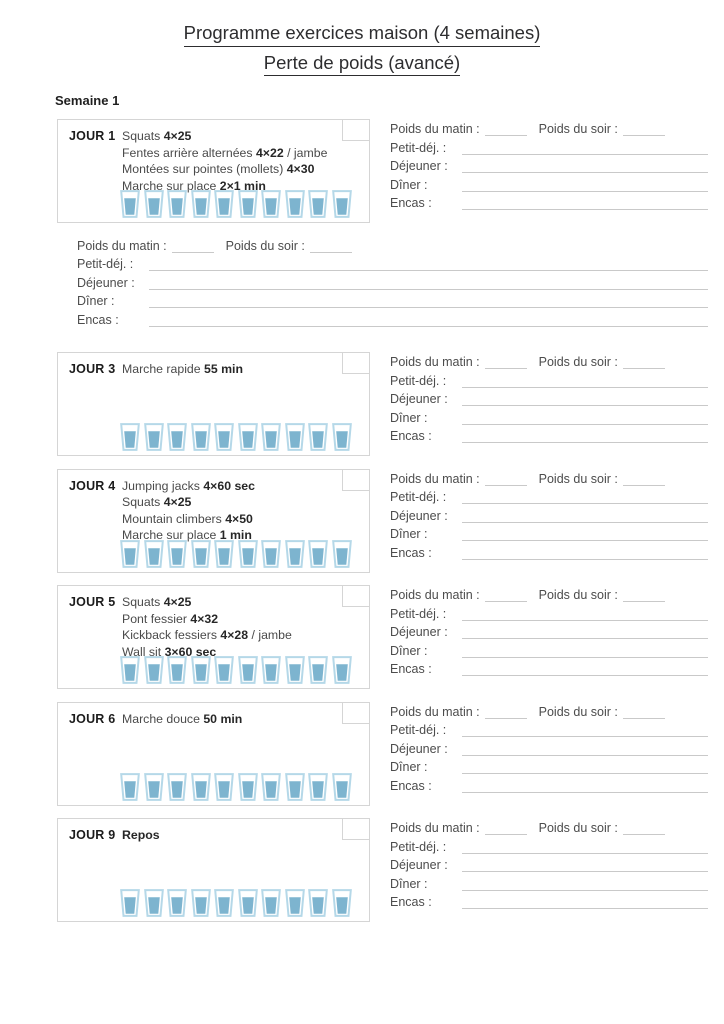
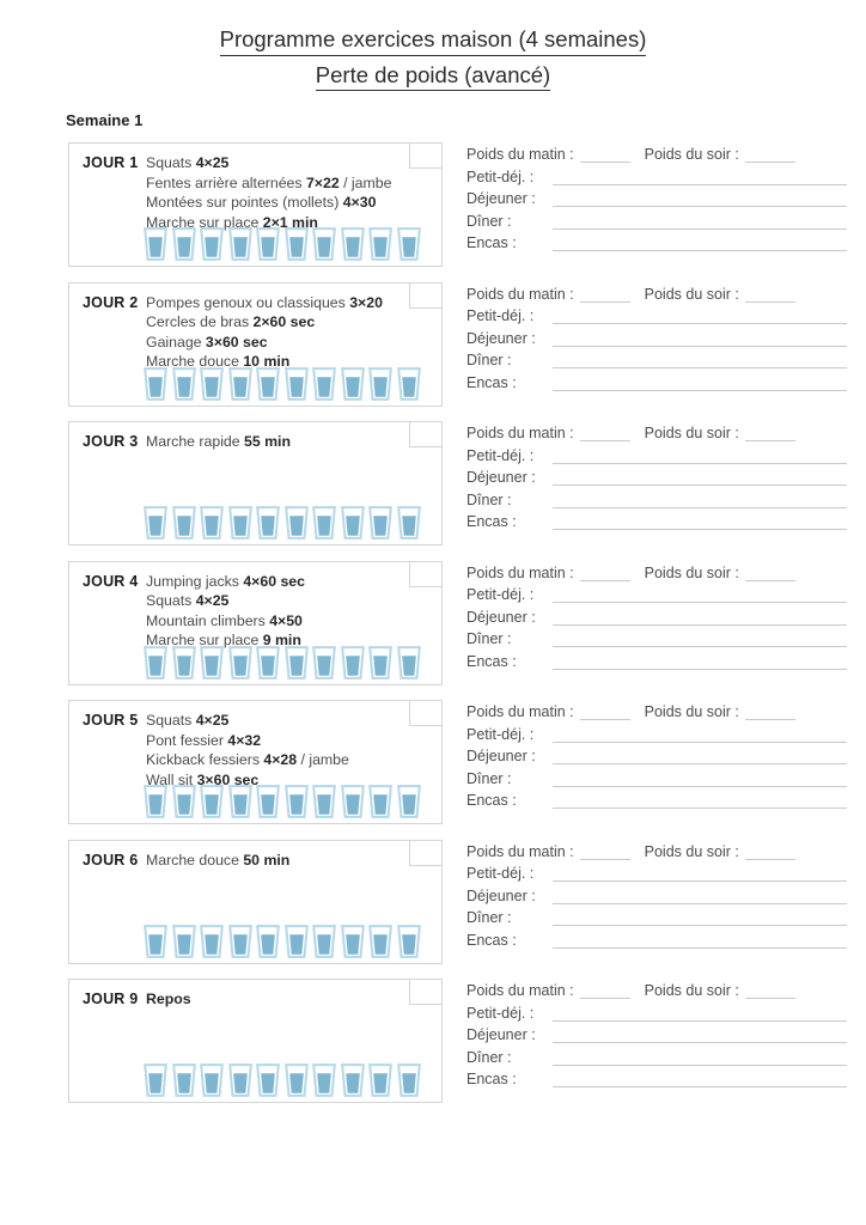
  Programme exercices maison (4 semaines)
  Perte de poids (avancé)
  Semaine 1
  JOUR 1
  Squats 4×25
- Fentes arrière alternées 4×22 / jambe
+ Fentes arrière alternées 7×22 / jambe
  Montées sur pointes (mollets) 4×30
  Marche sur place 2×1 min
  Poids du matin :
  Poids du soir :
  Petit-déj. :
  Déjeuner :
  Dîner :
  Encas :
+ JOUR 2
+ Pompes genoux ou classiques 3×20
+ Cercles de bras 2×60 sec
+ Gainage 3×60 sec
+ Marche douce 10 min
  Poids du matin :
  Poids du soir :
  Petit-déj. :
  Déjeuner :
  Dîner :
  Encas :
  JOUR 3
  Marche rapide 55 min
  Poids du matin :
  Poids du soir :
  Petit-déj. :
  Déjeuner :
  Dîner :
  Encas :
  JOUR 4
  Jumping jacks 4×60 sec
  Squats 4×25
  Mountain climbers 4×50
- Marche sur place 1 min
+ Marche sur place 9 min
  Poids du matin :
  Poids du soir :
  Petit-déj. :
  Déjeuner :
  Dîner :
  Encas :
  JOUR 5
  Squats 4×25
  Pont fessier 4×32
  Kickback fessiers 4×28 / jambe
  Wall sit 3×60 sec
  Poids du matin :
  Poids du soir :
  Petit-déj. :
  Déjeuner :
  Dîner :
  Encas :
  JOUR 6
  Marche douce 50 min
  Poids du matin :
  Poids du soir :
  Petit-déj. :
  Déjeuner :
  Dîner :
  Encas :
  JOUR 9
  Repos
  Poids du matin :
  Poids du soir :
  Petit-déj. :
  Déjeuner :
  Dîner :
  Encas :
